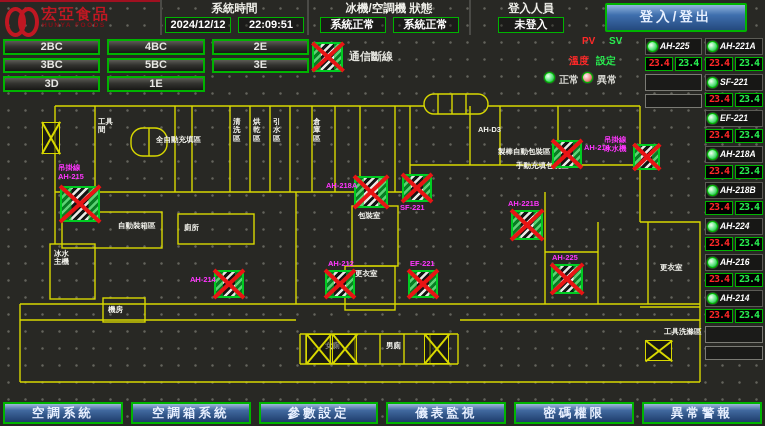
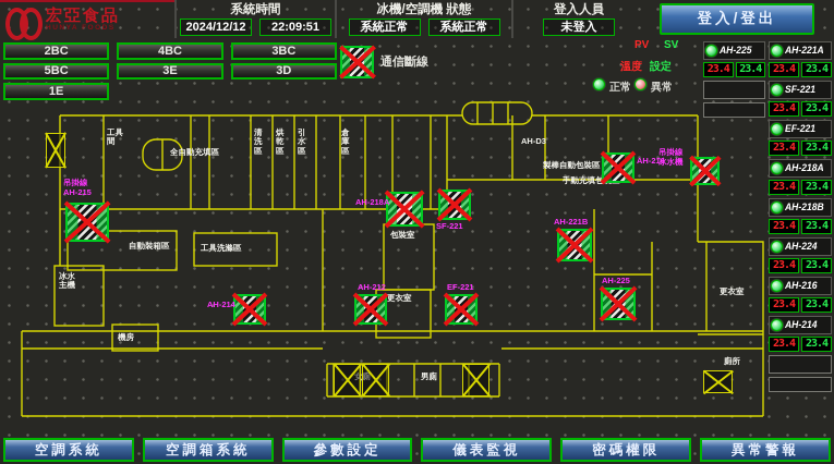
  宏亞食品
  系統時間
  2024/12/12
  22:09:51
  冰機/空調機 狀態
  系統正常
  系統正常
  登入人員
  未登入
  登入/登出
  2BC
  4BC
- 2E
  3BC
  5BC
  3E
  3D
  1E
  通信斷線
  PV
  SV
  溫度
  設定
  正常
  異常
  工具
  間
  全自動充填區
  清
  洗
  區
  烘
  乾
  區
  引
  水
  區
  倉
  庫
  區
  AH-D3
  製棒自動包裝區
  包裝室
  更衣室
  自動裝箱區
- 廁所
+ 工具洗滌區
  冰水
  主機
  機房
  男廁
  更衣室
- 工具洗滌區
+ 廁所
  吊掛線
  AH-215
  AH-214
  AH-218A
  SF-221
  AH-212
  EF-221
  AH-216
  AH-221B
  AH-225
  吊掛線
  冰水機
  AH-225
  23.4
  23.4
  AH-221A
  23.4
  23.4
  SF-221
  23.4
  23.4
  EF-221
  23.4
  23.4
  AH-218A
  23.4
  23.4
  AH-218B
  23.4
  23.4
  AH-224
  23.4
  23.4
  AH-216
  23.4
  23.4
  AH-214
  23.4
  23.4
  空調系統
  空調箱系統
  參數設定
  儀表監視
  密碼權限
  異常警報
